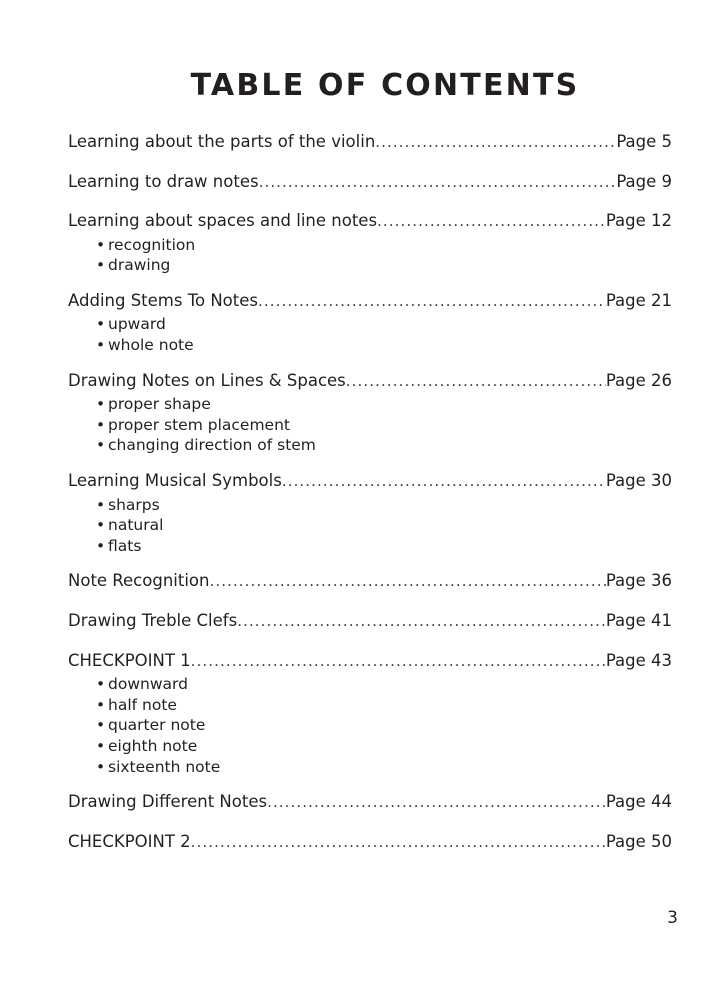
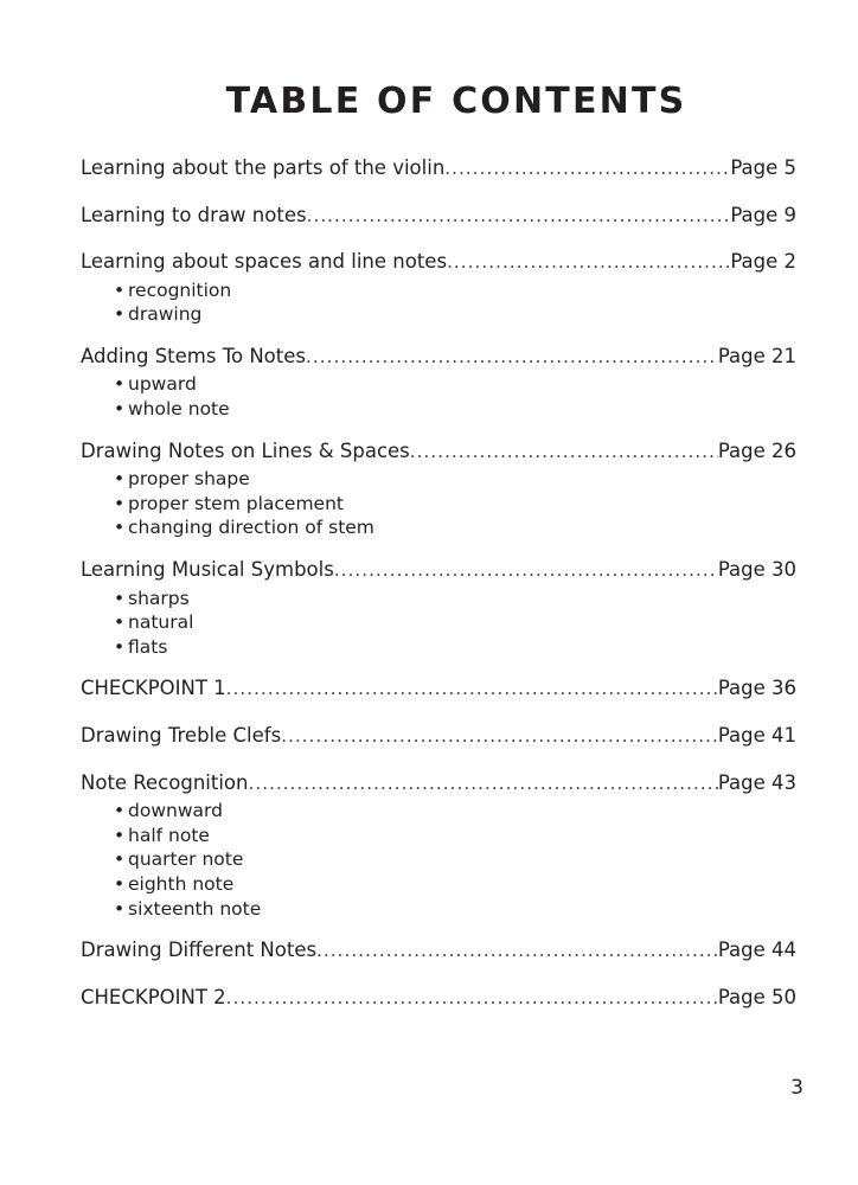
  TABLE OF CONTENTS
  Learning about the parts of the violin
  Page 5
  Learning to draw notes
  Page 9
  Learning about spaces and line notes
- Page 12
+ Page 2
  •
  recognition
  •
  drawing
  Adding Stems To Notes
  Page 21
  •
  upward
  •
  whole note
  Drawing Notes on Lines & Spaces
  Page 26
  •
  proper shape
  •
  proper stem placement
  •
  changing direction of stem
  Learning Musical Symbols
  Page 30
  •
  sharps
  •
  natural
  •
  flats
- Note Recognition
+ CHECKPOINT 1
  Page 36
  Drawing Treble Clefs
  Page 41
- CHECKPOINT 1
+ Note Recognition
  Page 43
  •
  downward
  •
  half note
  •
  quarter note
  •
  eighth note
  •
  sixteenth note
  Drawing Different Notes
  Page 44
  CHECKPOINT 2
  Page 50
  3
